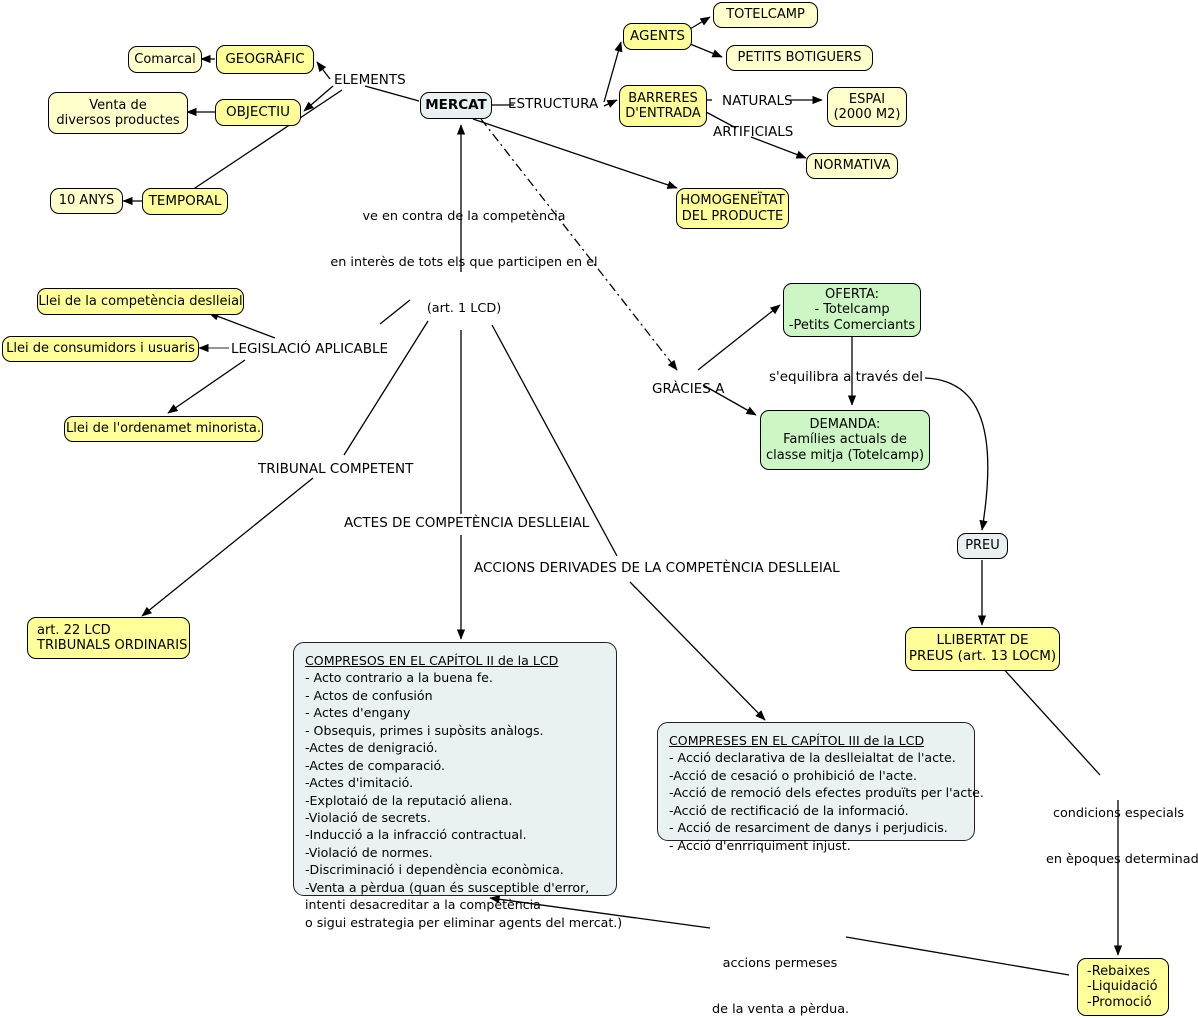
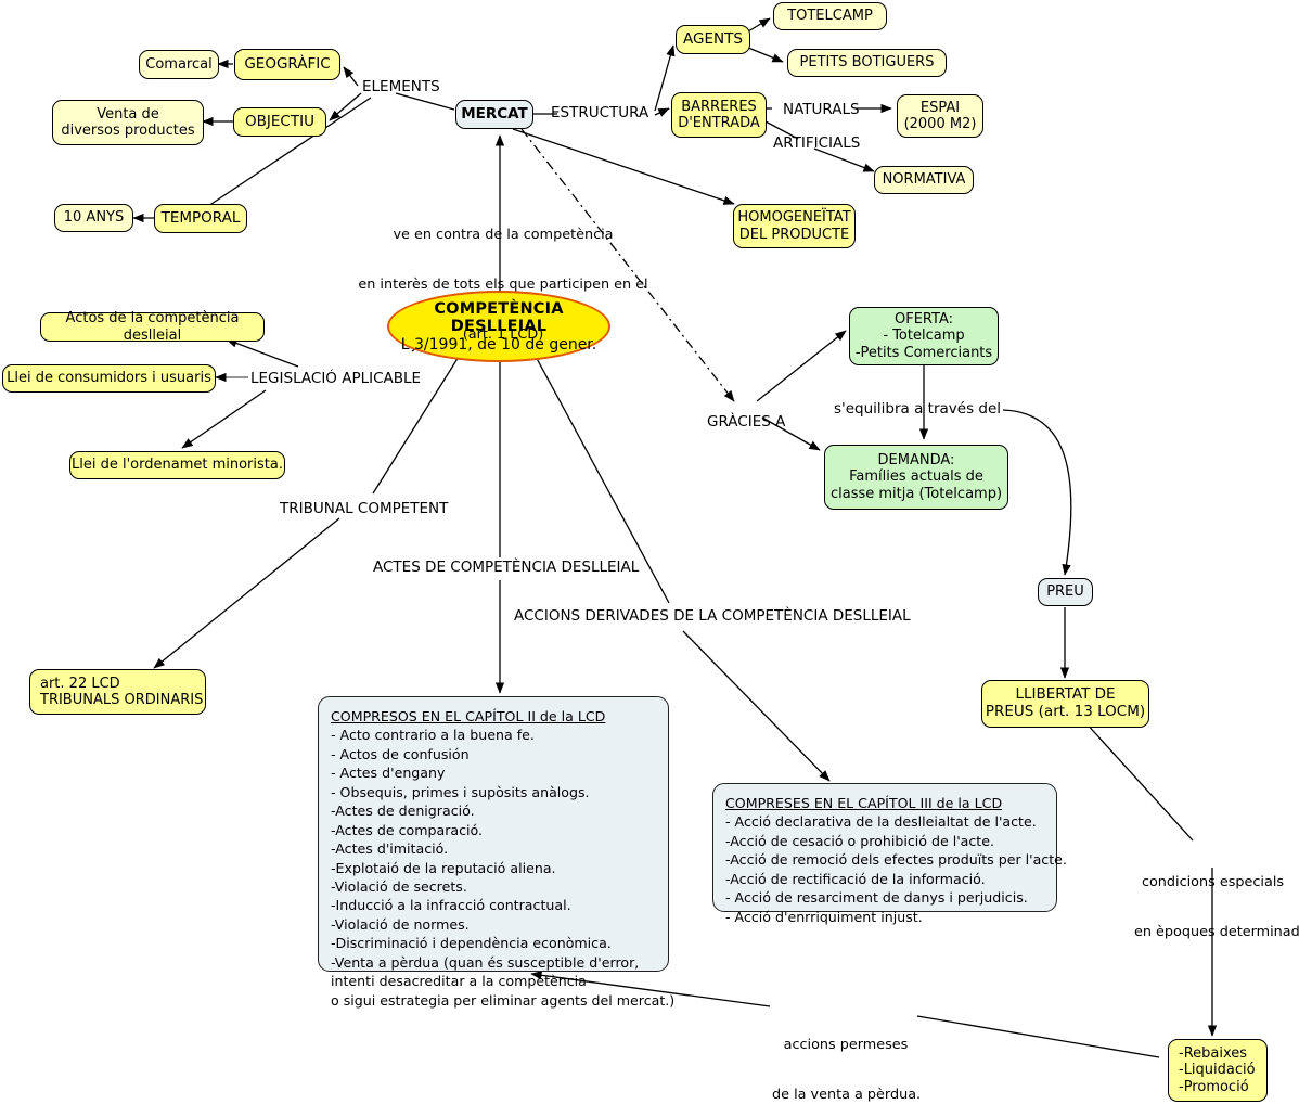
  MERCAT
  Comarcal
  GEOGRÀFIC
  Venta de
  diversos productes
  OBJECTIU
  10 ANYS
  TEMPORAL
  AGENTS
  TOTELCAMP
  PETITS BOTIGUERS
  BARRERES
  D'ENTRADA
  ESPAI
  (2000 M2)
  NORMATIVA
  HOMOGENEÏTAT
  DEL PRODUCTE
- Llei de la competència deslleial
+ Actos de la competència deslleial
  Llei de consumidors i usuaris
  Llei de l'ordenamet minorista.
  art. 22 LCD
  TRIBUNALS ORDINARIS
  OFERTA:
  - Totelcamp
  -Petits Comerciants
  DEMANDA:
  Famílies actuals de
  classe mitja (Totelcamp)
  PREU
  LLIBERTAT DE
  PREUS (art. 13 LOCM)
  -Rebaixes
  -Liquidació
  -Promoció
+ COMPETÈNCIA DESLLEIAL
+ L 3/1991, de 10 de gener.
  ELEMENTS
  ESTRUCTURA
  NATURALS
  ARTIFICIALS
  ve en contra de la competència
  en interès de tots els que participen en el
  (art. 1 LCD)
  LEGISLACIÓ APLICABLE
  TRIBUNAL COMPETENT
  ACTES DE COMPETÈNCIA DESLLEIAL
  ACCIONS DERIVADES DE LA COMPETÈNCIA DESLLEIAL
  GRÀCIES A
  s'equilibra a través del
  condicions especials
  en èpoques determinad
  accions permeses
  de la venta a pèrdua.
  COMPRESOS EN EL CAPÍTOL II de la LCD
  - Acto contrario a la buena fe.
  - Actos de confusión
  - Actes d'engany
  - Obsequis, primes i supòsits anàlogs.
  -Actes de denigració.
  -Actes de comparació.
  -Actes d'imitació.
  -Explotaió de la reputació aliena.
  -Violació de secrets.
  -Inducció a la infracció contractual.
  -Violació de normes.
  -Discriminació i dependència econòmica.
  -Venta a pèrdua (quan és susceptible d'error,
  intenti desacreditar a la competència
  o sigui estrategia per eliminar agents del mercat.)
  COMPRESES EN EL CAPÍTOL III de la LCD
  - Acció declarativa de la deslleialtat de l'acte.
  -Acció de cesació o prohibició de l'acte.
  -Acció de remoció dels efectes produïts per l'acte.
  -Acció de rectificació de la informació.
  - Acció de resarciment de danys i perjudicis.
  - Acció d'enrriquiment injust.
